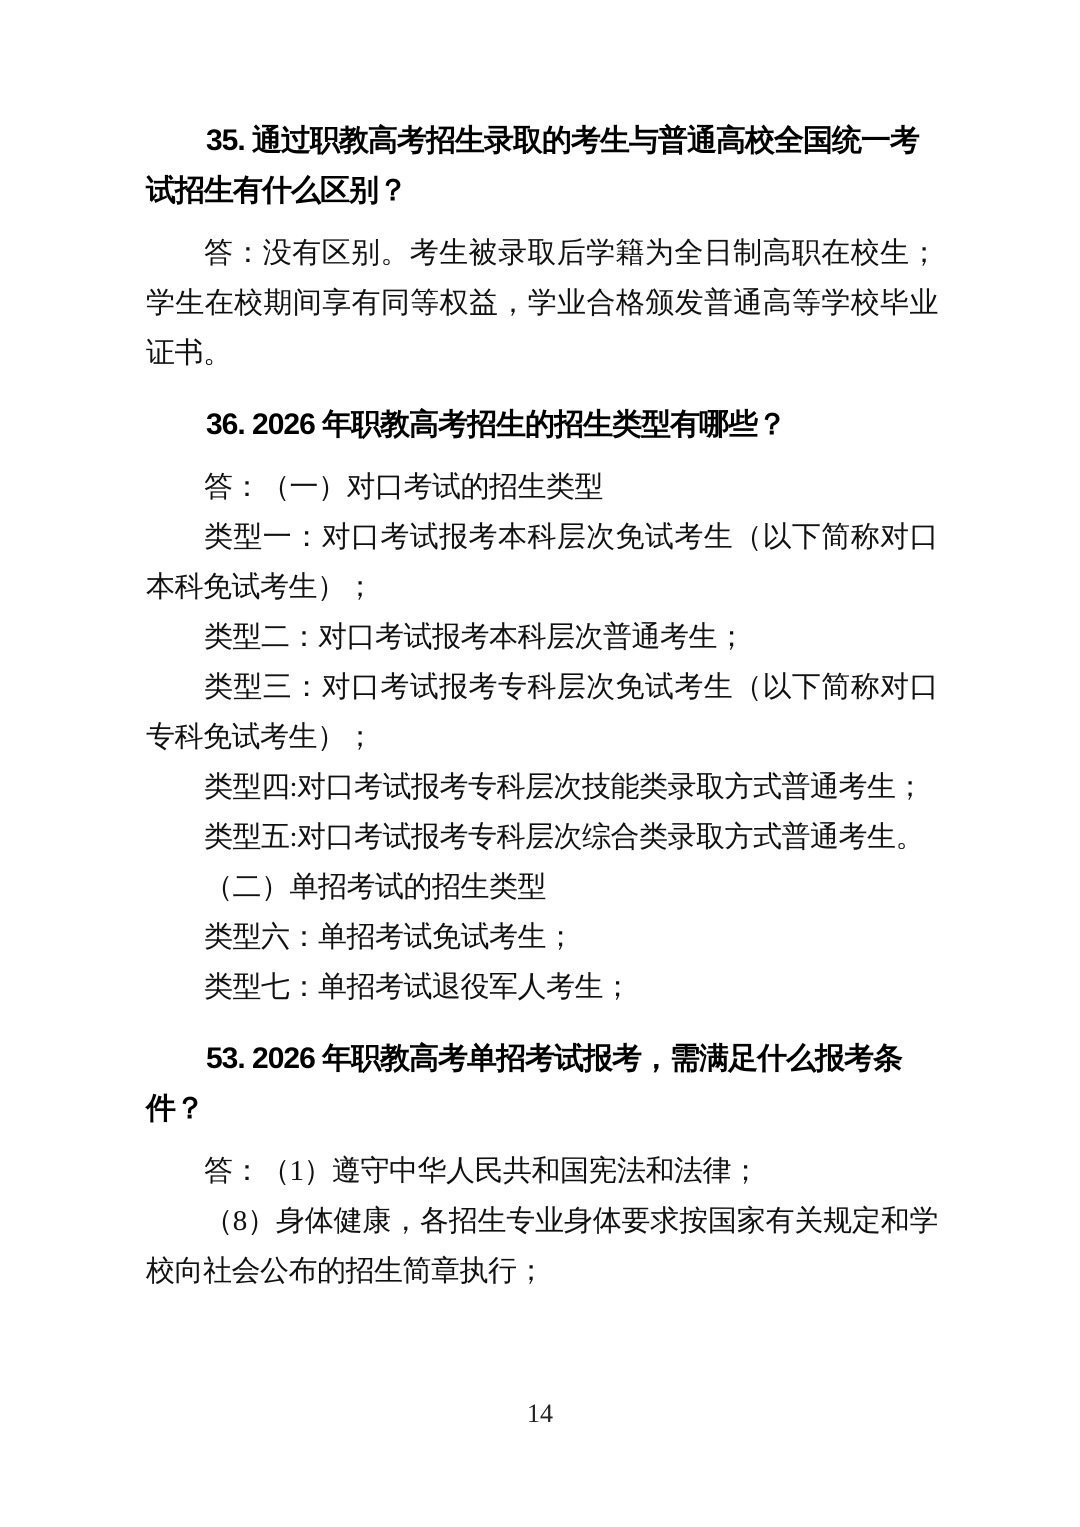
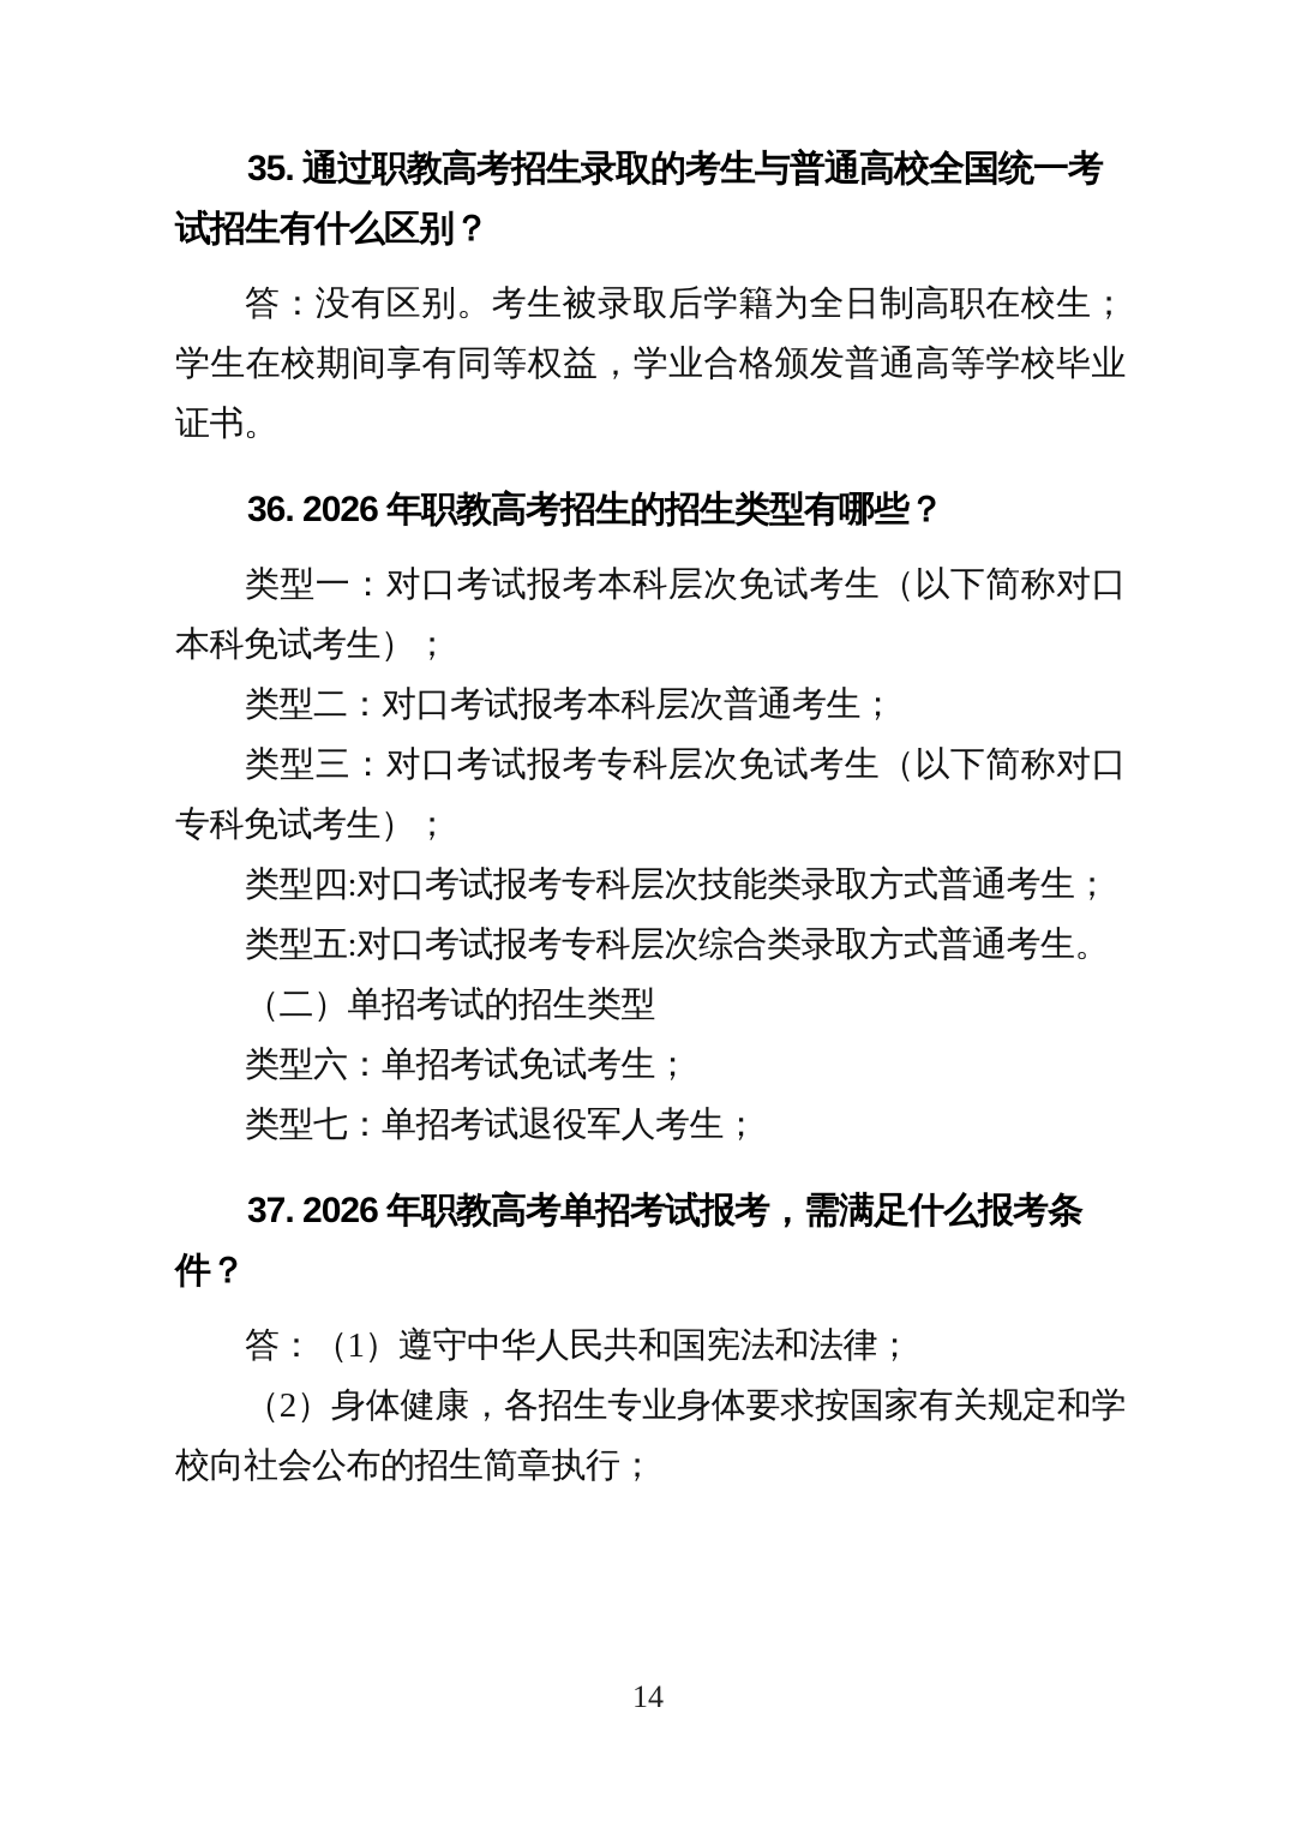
  35. 通过职教高考招生录取的考生与普通高校全国统一考试招生有什么区别？
  答：没有区别。考生被录取后学籍为全日制高职在校生；学生在校期间享有同等权益，学业合格颁发普通高等学校毕业证书。
  36. 2026 年职教高考招生的招生类型有哪些？
- 答：（一）对口考试的招生类型
  类型一：对口考试报考本科层次免试考生（以下简称对口本科免试考生）；
  类型二：对口考试报考本科层次普通考生；
  类型三：对口考试报考专科层次免试考生（以下简称对口专科免试考生）；
  类型四:对口考试报考专科层次技能类录取方式普通考生；
  类型五:对口考试报考专科层次综合类录取方式普通考生。
  （二）单招考试的招生类型
  类型六：单招考试免试考生；
  类型七：单招考试退役军人考生；
- 53. 2026 年职教高考单招考试报考，需满足什么报考条件？
+ 37. 2026 年职教高考单招考试报考，需满足什么报考条件？
  答：（1）遵守中华人民共和国宪法和法律；
- （8）身体健康，各招生专业身体要求按国家有关规定和学校向社会公布的招生简章执行；
+ （2）身体健康，各招生专业身体要求按国家有关规定和学校向社会公布的招生简章执行；
  14
